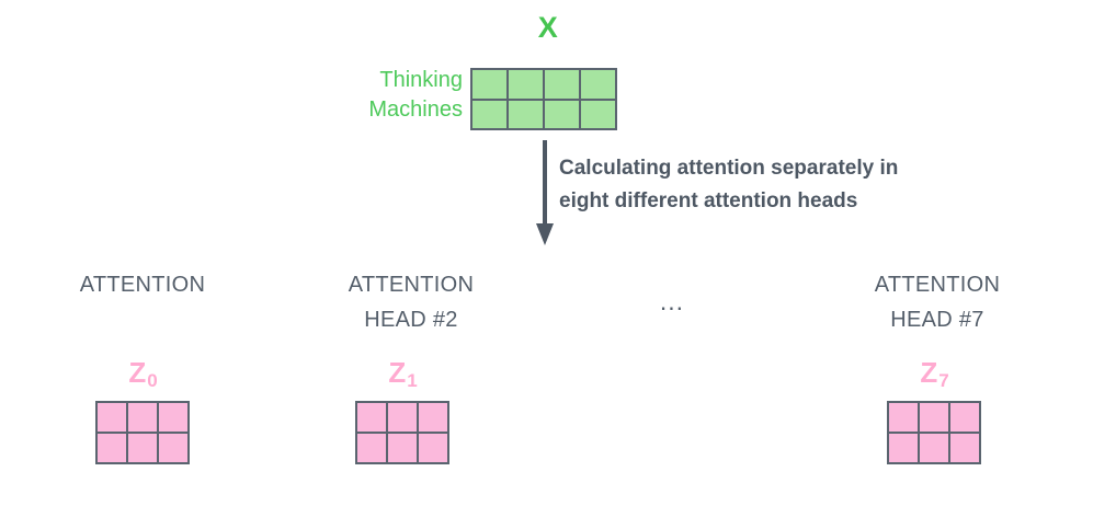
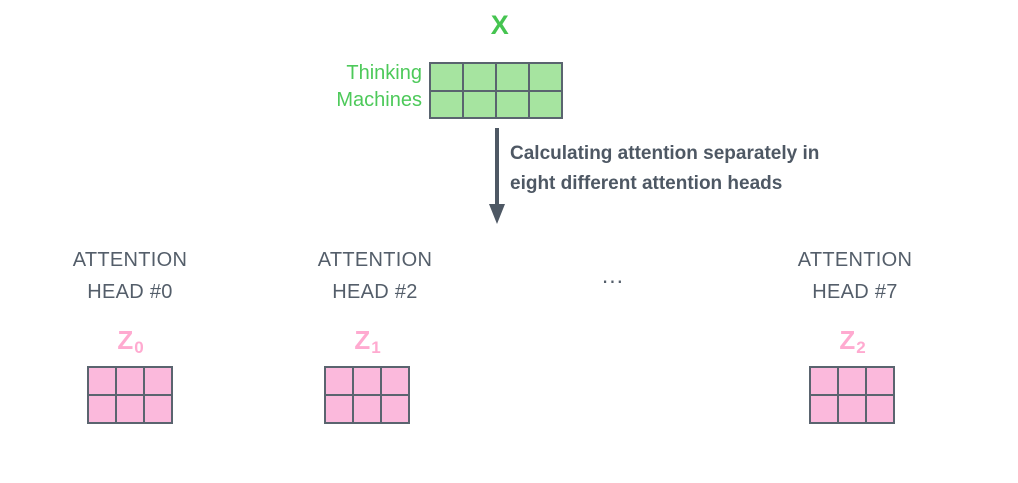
  X
  Thinking
  Machines
  Calculating attention separately in
  eight different attention heads
  ATTENTION
+ HEAD #0
  ATTENTION
  HEAD #2
  ATTENTION
  HEAD #7
  ...
  Z0
  Z1
- Z7
+ Z2
